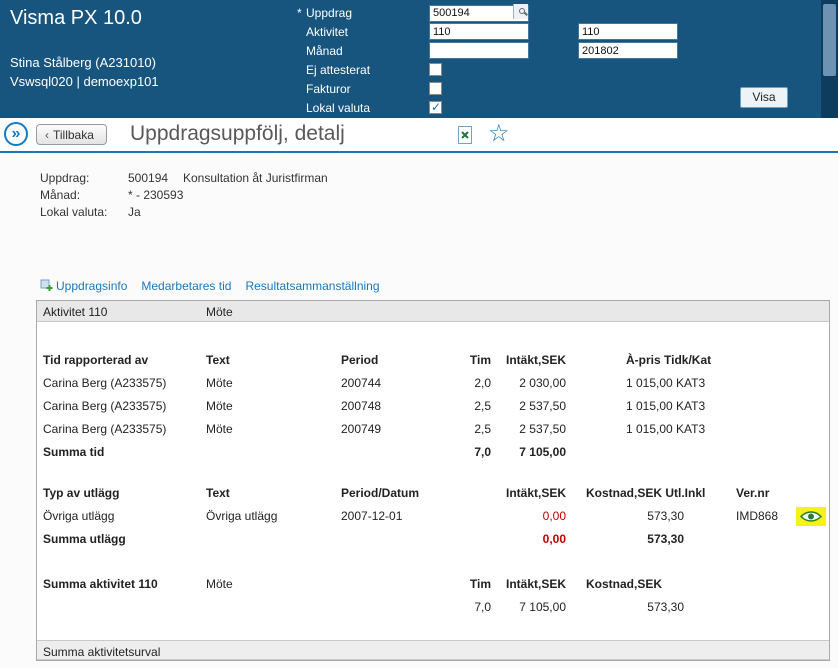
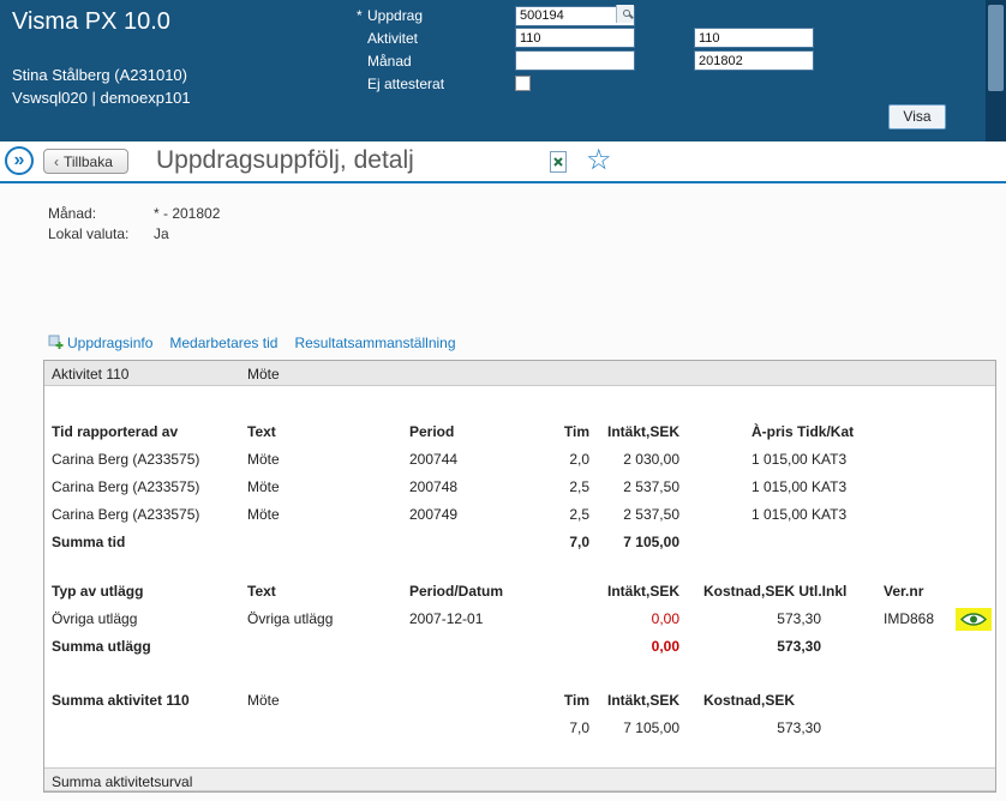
  Visma PX 10.0
  Stina Stålberg (A231010)
  Vswsql020 | demoexp101
  *
  Uppdrag
  500194
  Aktivitet
  110
  110
  Månad
  201802
  Ej attesterat
- Fakturor
- Lokal valuta
- ✓
  Visa
  »
  ‹ Tillbaka
  Uppdragsuppfölj, detalj
  ☆
- Uppdrag: 500194 Konsultation åt Juristfirman
- Månad: * - 230593
+ Månad: * - 201802
  Lokal valuta: Ja
  Uppdragsinfo
  Medarbetares tid
  Resultatsammanställning
  Aktivitet 110
  Möte
  Tid rapporterad av
  Text
  Period
  Tim
  Intäkt,SEK
  À-pris Tidk/Kat
  Carina Berg (A233575)
  Möte
  200744
  2,0
  2 030,00
  1 015,00 KAT3
  Carina Berg (A233575)
  Möte
  200748
  2,5
  2 537,50
  1 015,00 KAT3
  Carina Berg (A233575)
  Möte
  200749
  2,5
  2 537,50
  1 015,00 KAT3
  Summa tid
  7,0
  7 105,00
  Typ av utlägg
  Text
  Period/Datum
  Intäkt,SEK
  Kostnad,SEK Utl.Inkl
  Ver.nr
  Övriga utlägg
  Övriga utlägg
  2007-12-01
  0,00
  573,30
  IMD868
  Summa utlägg
  0,00
  573,30
  Summa aktivitet 110
  Möte
  Tim
  Intäkt,SEK
  Kostnad,SEK
  7,0
  7 105,00
  573,30
  Summa aktivitetsurval
